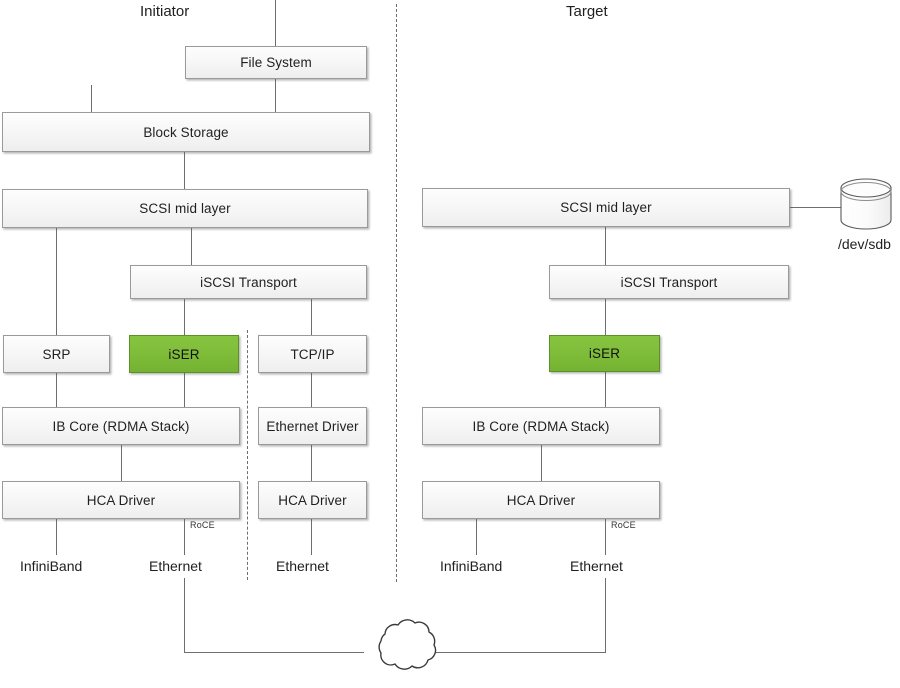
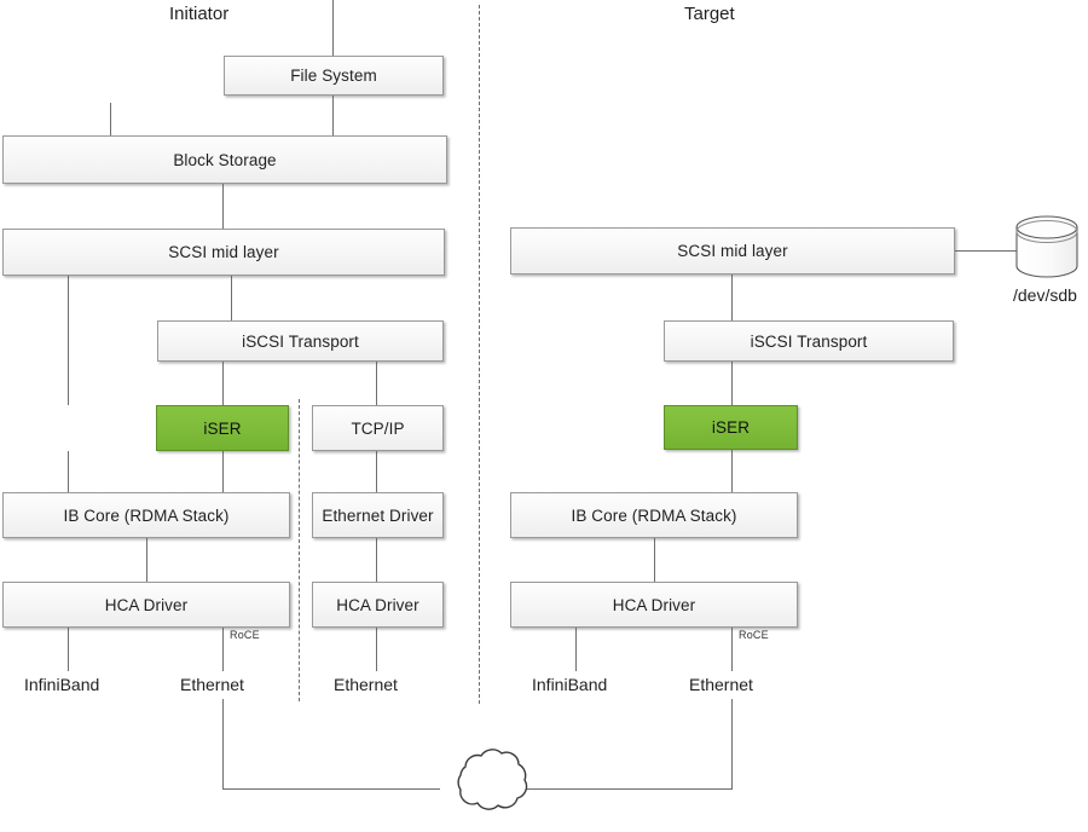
  Initiator
  Target
  File System
  Block Storage
  SCSI mid layer
  iSCSI Transport
- SRP
  iSER
  TCP/IP
  IB Core (RDMA Stack)
  Ethernet Driver
  HCA Driver
  HCA Driver
  RoCE
  InfiniBand
  Ethernet
  Ethernet
  SCSI mid layer
  iSCSI Transport
  iSER
  IB Core (RDMA Stack)
  HCA Driver
  RoCE
  InfiniBand
  Ethernet
  /dev/sdb
